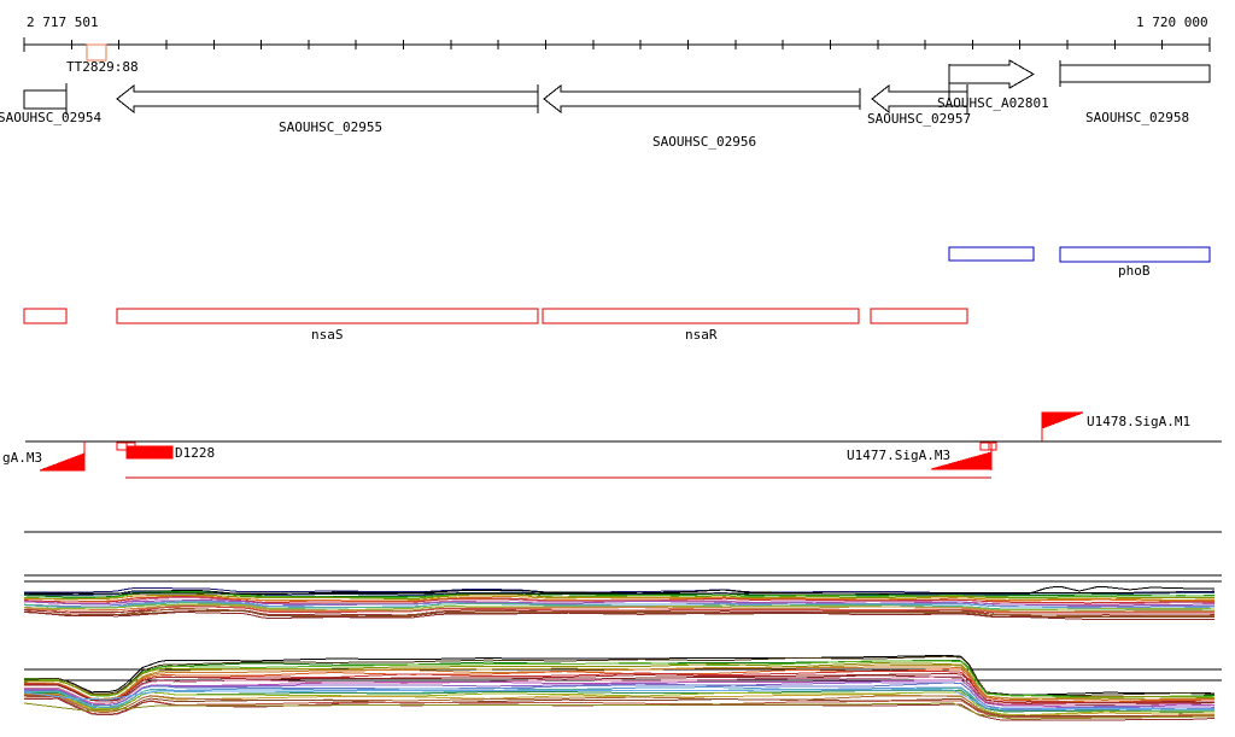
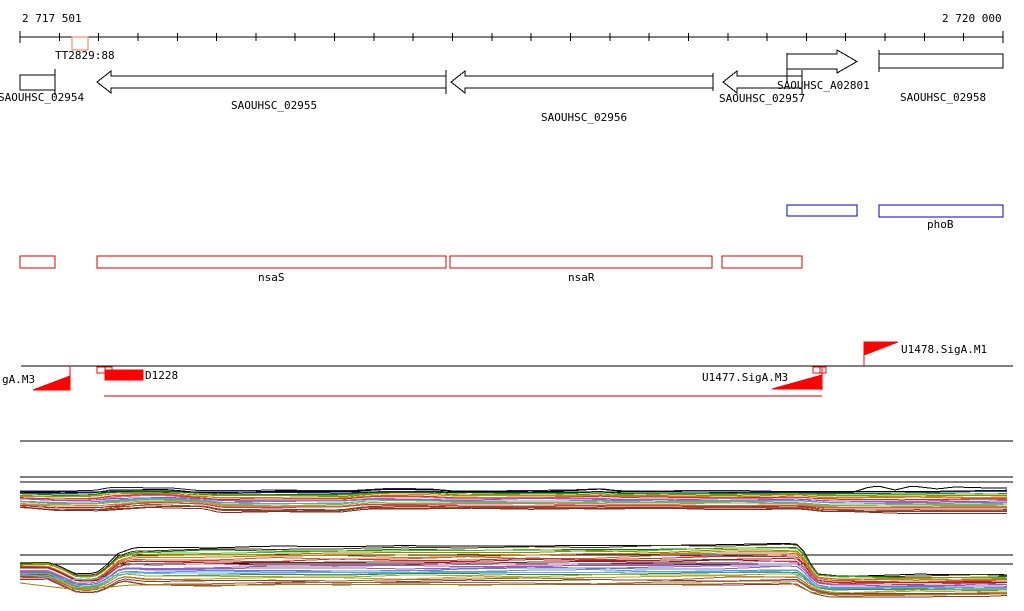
  2 717 501
- 1 720 000
+ 2 720 000
  TT2829:88
  SAOUHSC_02954
  SAOUHSC_02955
  SAOUHSC_02956
  SAOUHSC_02957
  SAOUHSC_A02801
  SAOUHSC_02958
  phoB
  nsaS
  nsaR
  gA.M3
  D1228
  U1477.SigA.M3
  U1478.SigA.M1
